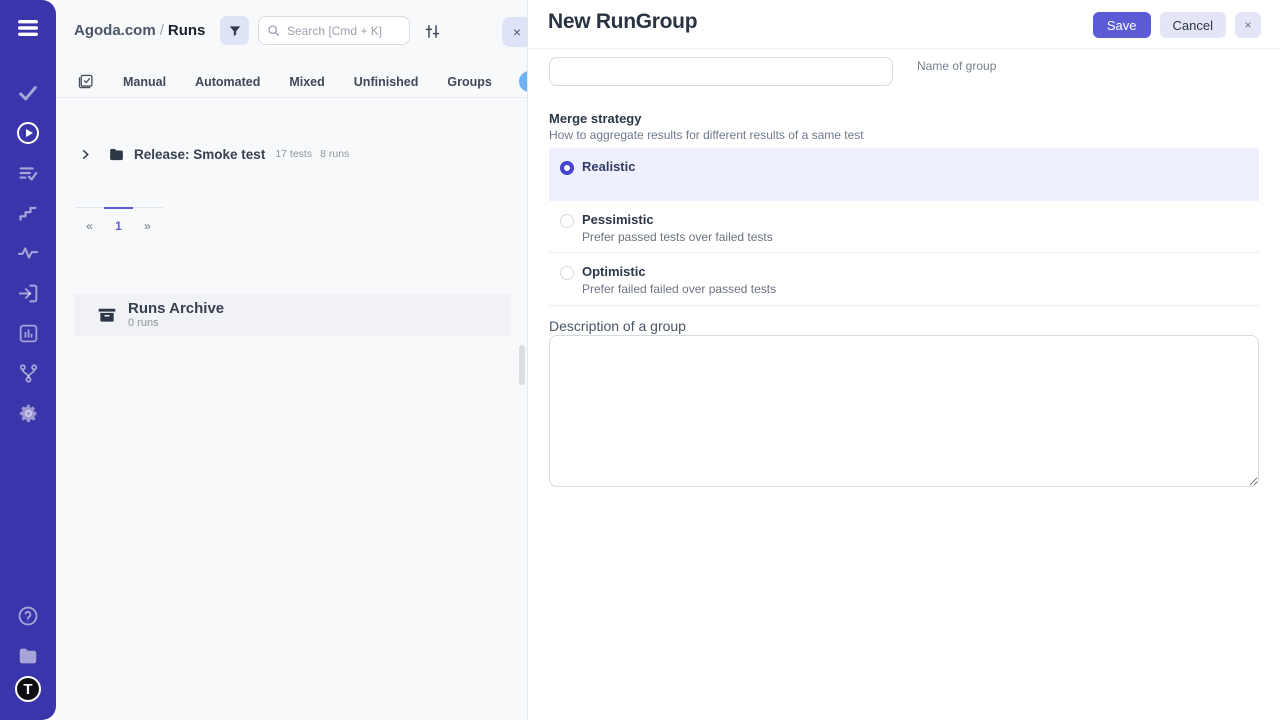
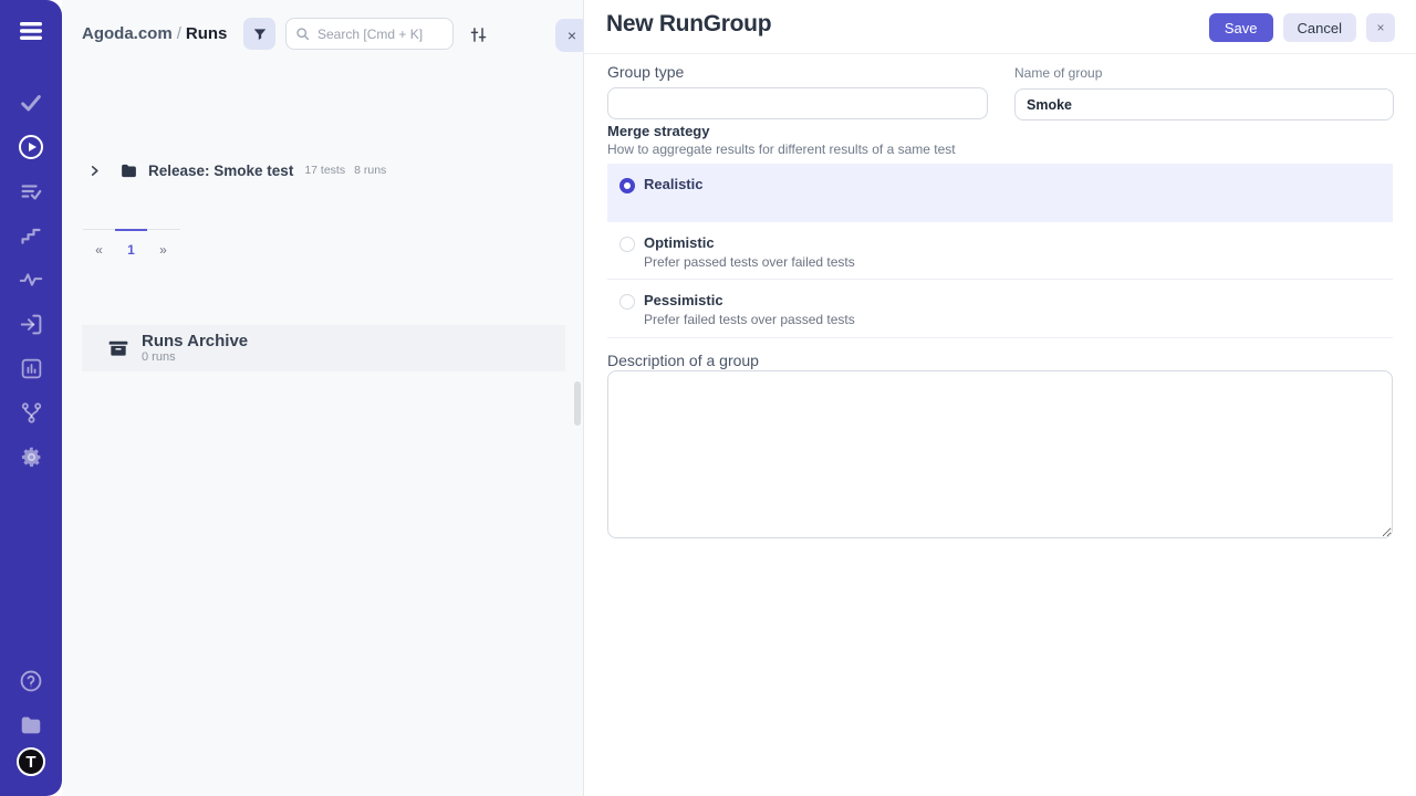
  T
  Agoda.com / Runs
  Search [Cmd + K]
  ×
- Manual
- Automated
- Mixed
- Unfinished
- Groups
  Release: Smoke test
  17 tests
  8 runs
  «
  1
  »
  Runs Archive
  0 runs
  New RunGroup
  Save
  Cancel
  ×
+ Group type
  Name of group
+ Smoke
  Merge strategy
  How to aggregate results for different results of a same test
  Realistic
- Pessimistic
+ Optimistic
  Prefer passed tests over failed tests
- Optimistic
+ Pessimistic
- Prefer failed failed over passed tests
+ Prefer failed tests over passed tests
  Description of a group
